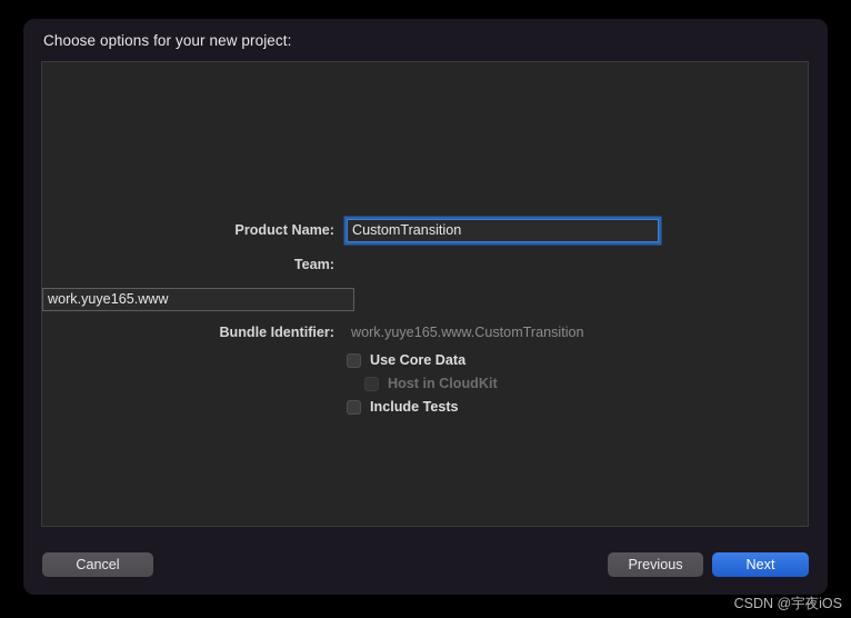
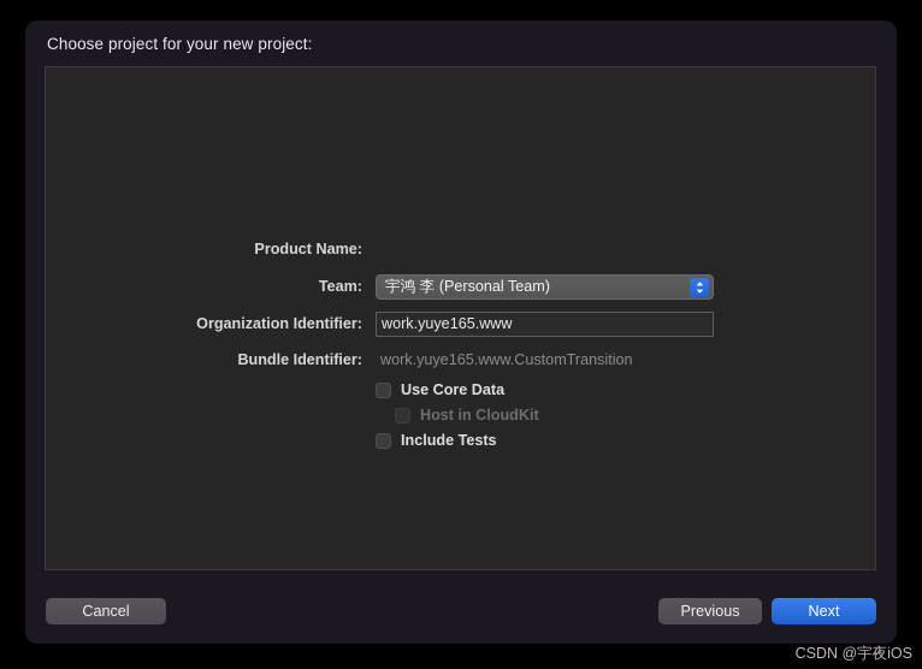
- Choose options for your new project:
+ Choose project for your new project:
  Product Name:
- CustomTransition
  Team:
+ 宇鸿 李 (Personal Team)
+ Organization Identifier:
  work.yuye165.www
  Bundle Identifier:
  work.yuye165.www.CustomTransition
  Use Core Data
  Host in CloudKit
  Include Tests
  Cancel
  Previous
  Next
  CSDN @宇夜iOS
